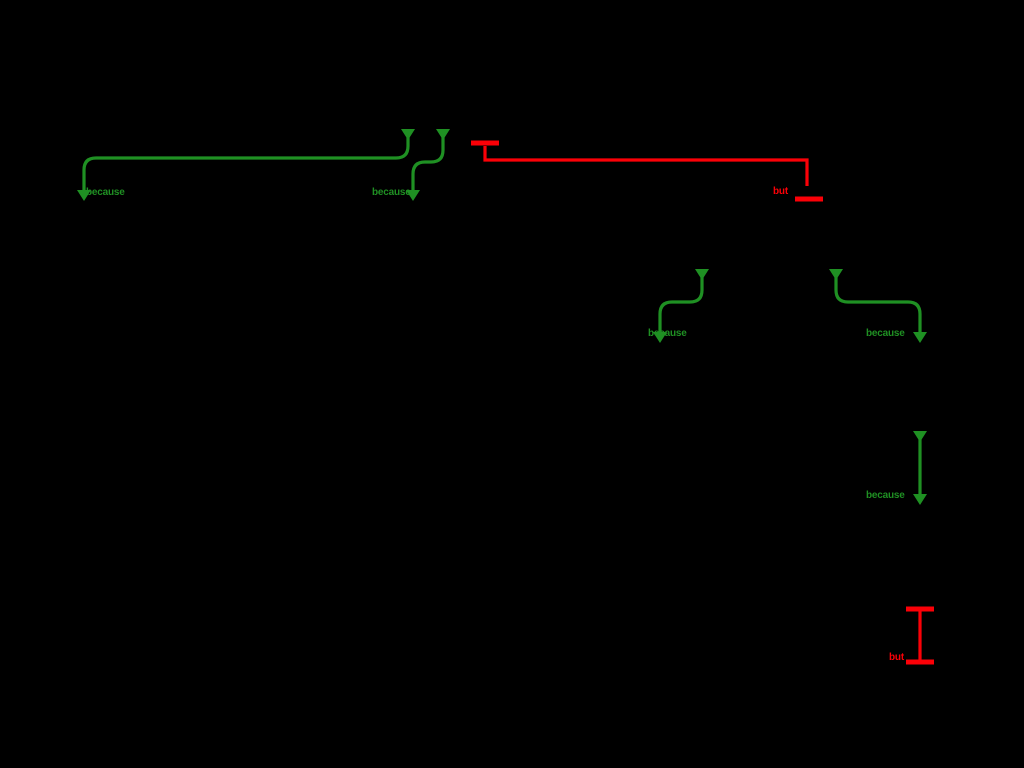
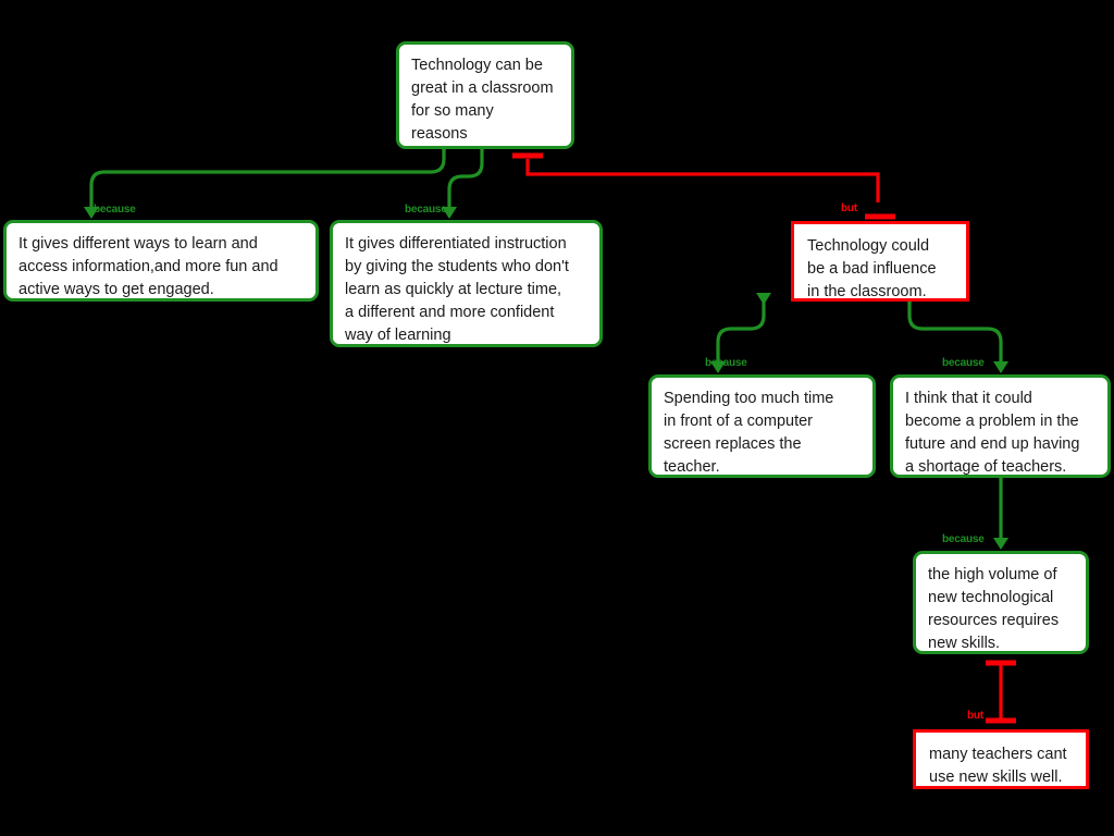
+ Technology can be
+ great in a classroom
+ for so many
+ reasons
+ It gives different ways to learn and
+ access information,and more fun and
+ active ways to get engaged.
+ It gives differentiated instruction
+ by giving the students who don't
+ learn as quickly at lecture time,
+ a different and more confident
+ way of learning
+ Technology could
+ be a bad influence
+ in the classroom.
+ Spending too much time
+ in front of a computer
+ screen replaces the
+ teacher.
+ I think that it could
+ become a problem in the
+ future and end up having
+ a shortage of teachers.
+ the high volume of
+ new technological
+ resources requires
+ new skills.
+ many teachers cant
+ use new skills well.
  because
  because
  but
  because
  because
  because
  but
